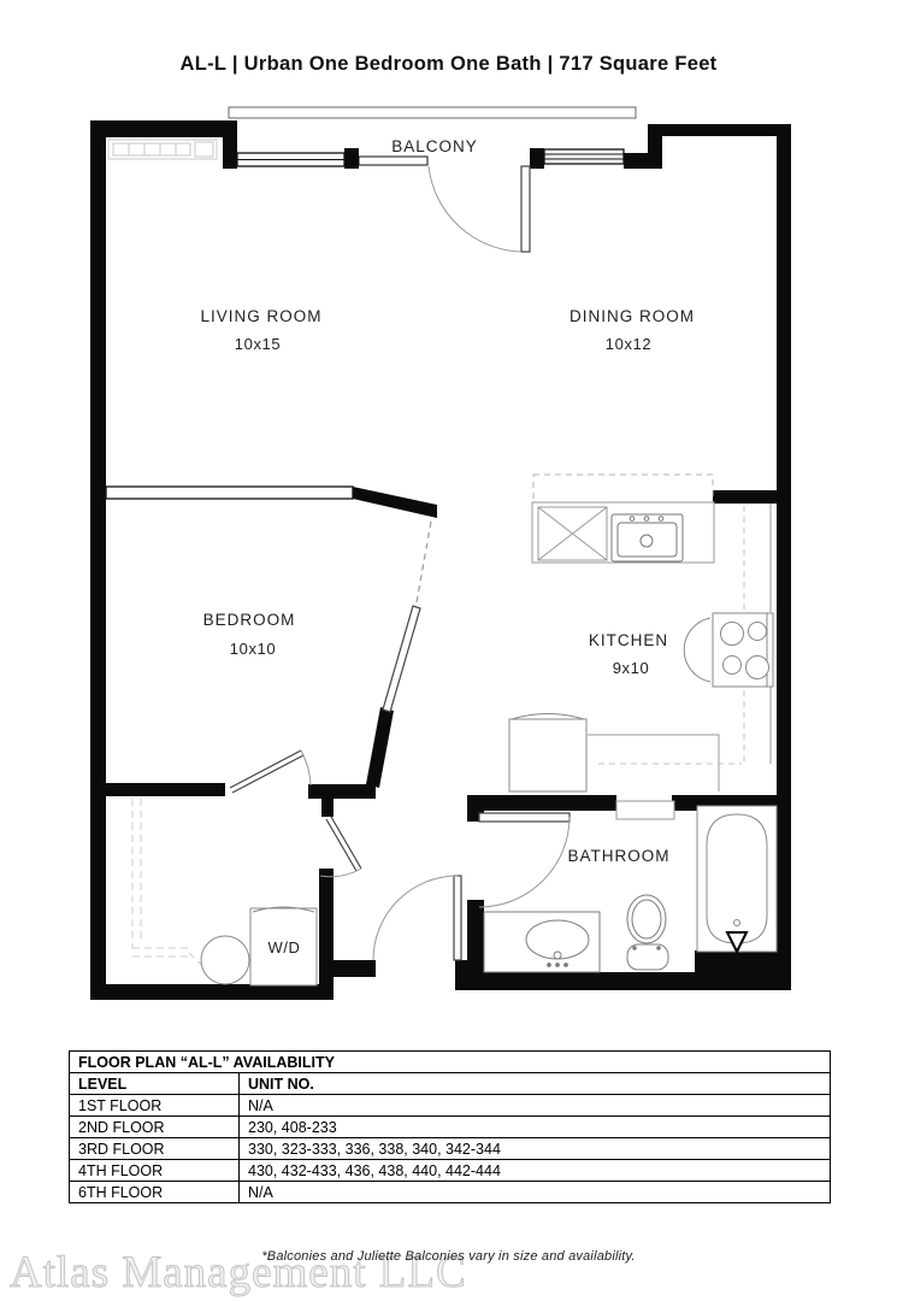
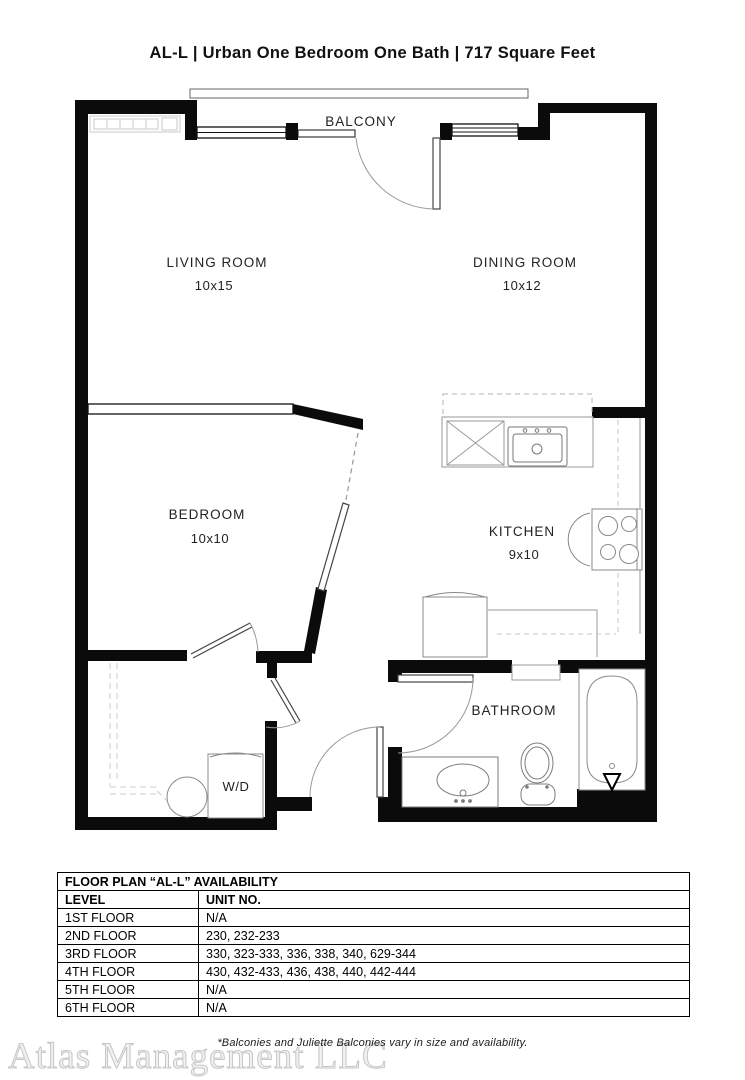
  AL-L | Urban One Bedroom One Bath | 717 Square Feet
  BALCONY
  LIVING ROOM
  10x15
  DINING ROOM
  10x12
  BEDROOM
  10x10
  KITCHEN
  9x10
  BATHROOM
  W/D
  FLOOR PLAN “AL-L” AVAILABILITY
  LEVEL	UNIT NO.
  1ST FLOOR	N/A
- 2ND FLOOR	230, 408-233
+ 2ND FLOOR	230, 232-233
- 3RD FLOOR	330, 323-333, 336, 338, 340, 342-344
+ 3RD FLOOR	330, 323-333, 336, 338, 340, 629-344
  4TH FLOOR	430, 432-433, 436, 438, 440, 442-444
+ 5TH FLOOR	N/A
  6TH FLOOR	N/A
  Atlas Management LLC
  *Balconies and Juliette Balconies vary in size and availability.
